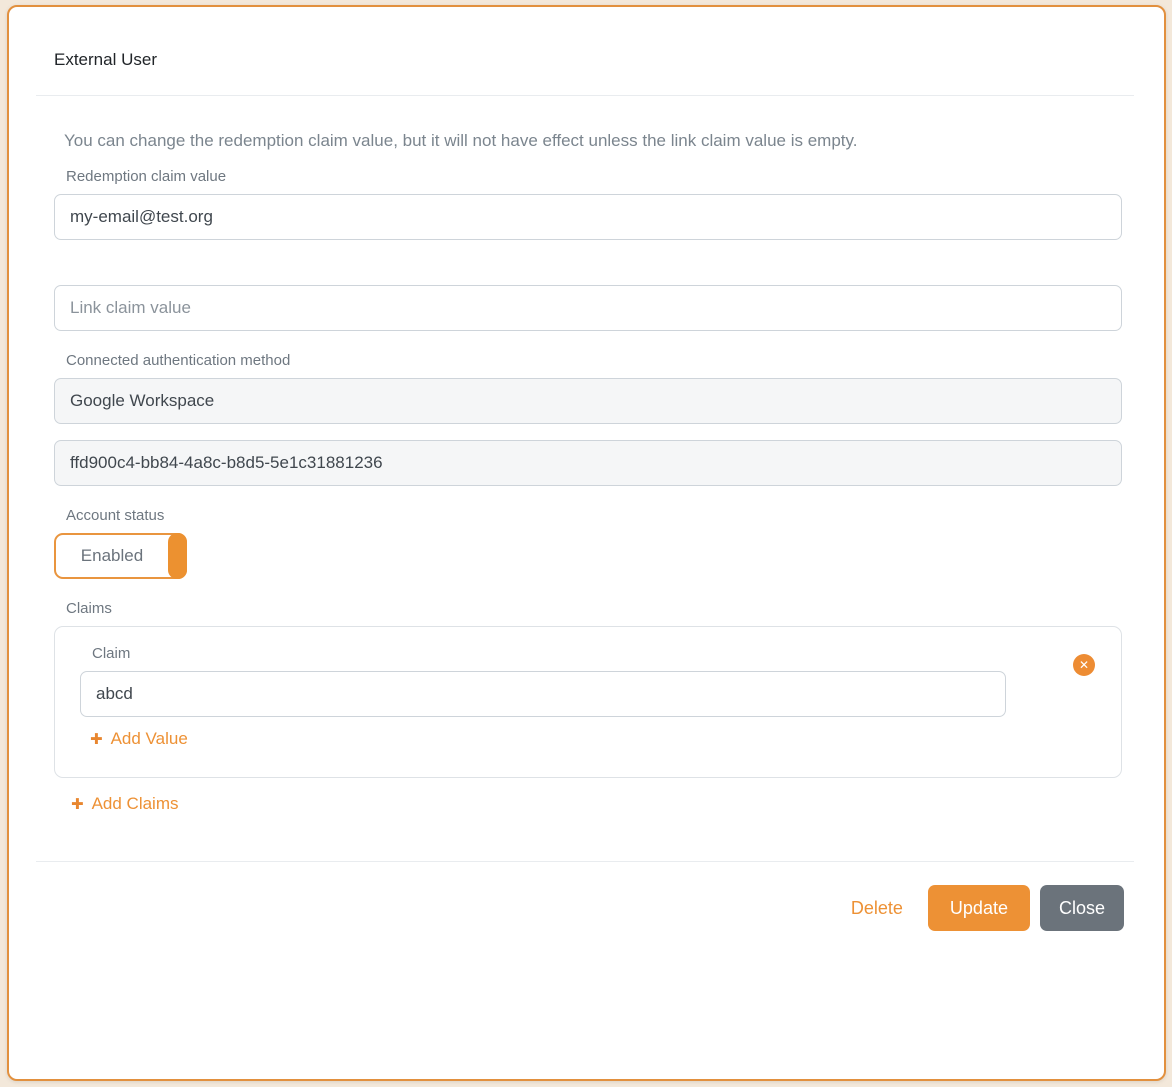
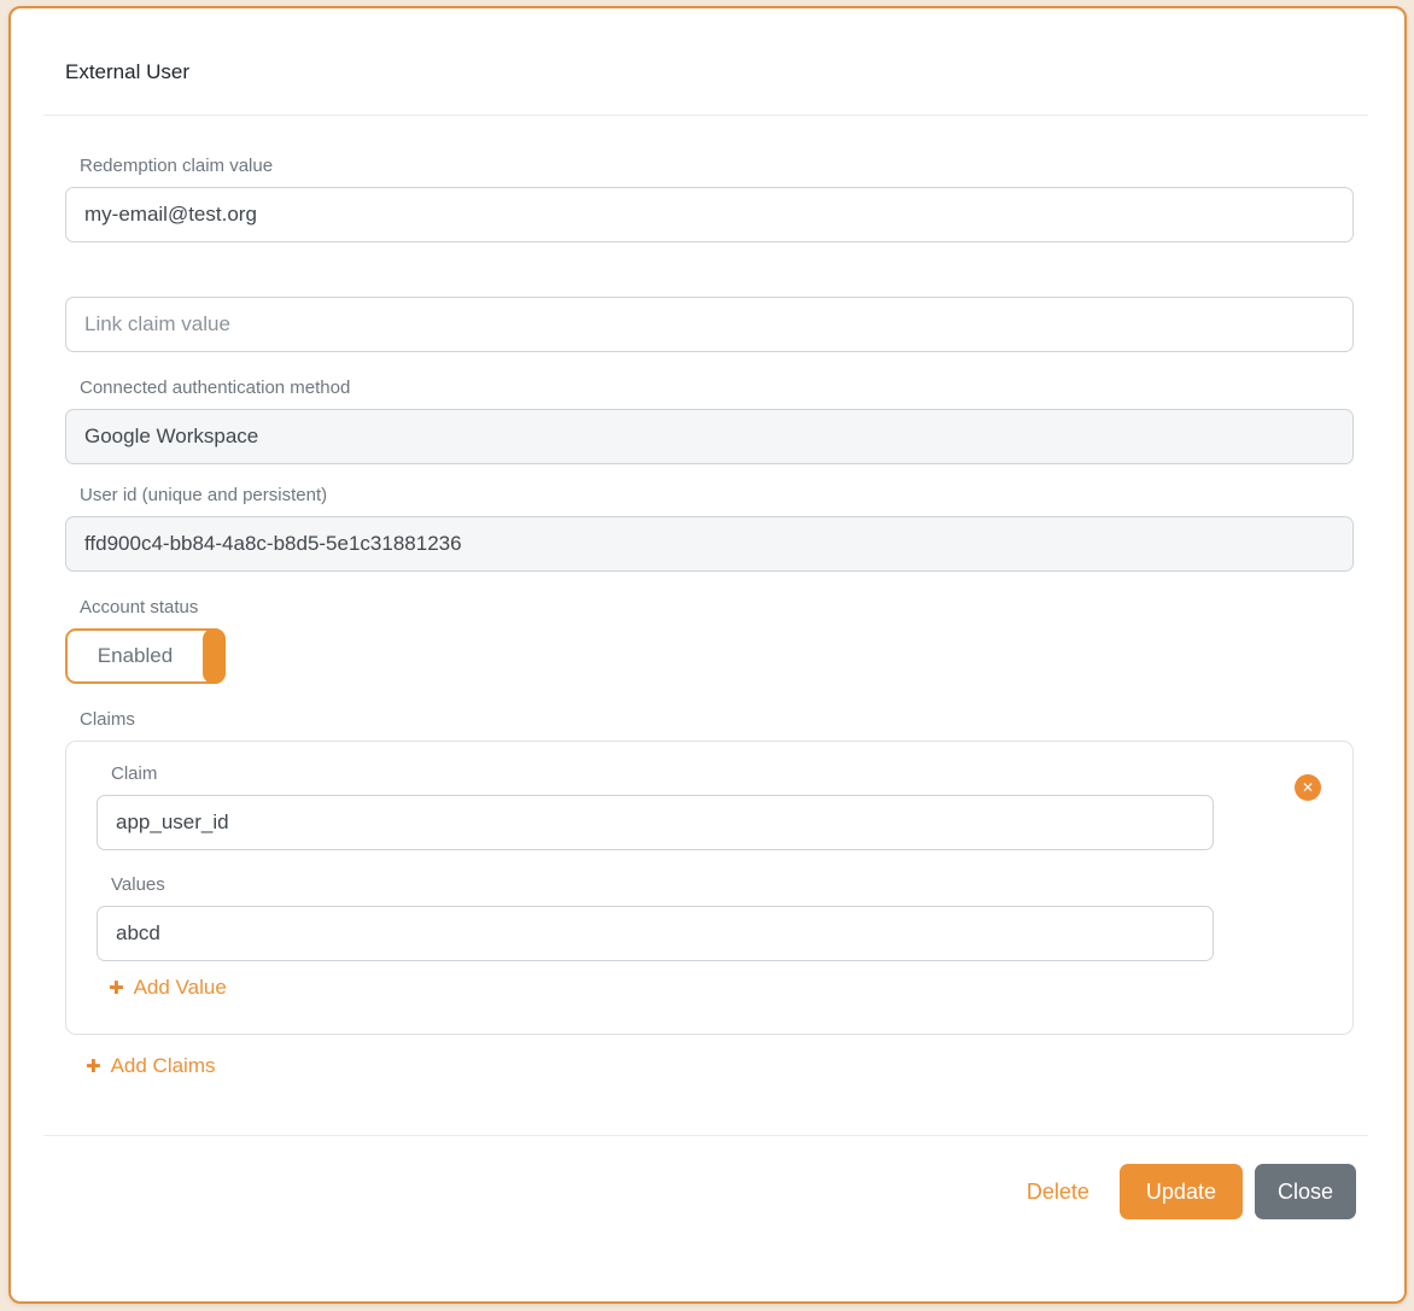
  External User
- You can change the redemption claim value, but it will not have effect unless the link claim value is empty.
  Redemption claim value
  my-email@test.org
  Link claim value
  Connected authentication method
  Google Workspace
+ User id (unique and persistent)
  ffd900c4-bb84-4a8c-b8d5-5e1c31881236
  Account status
  Enabled
  Claims
  ✕
  Claim
+ app_user_id
+ Values
  abcd
  ✚
  Add Value
  ✚
  Add Claims
  Delete
  Update
  Close
